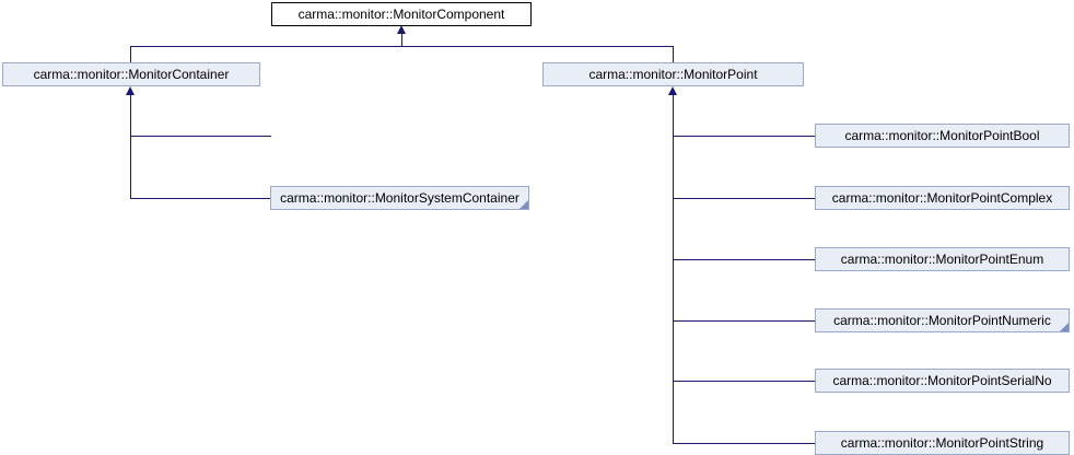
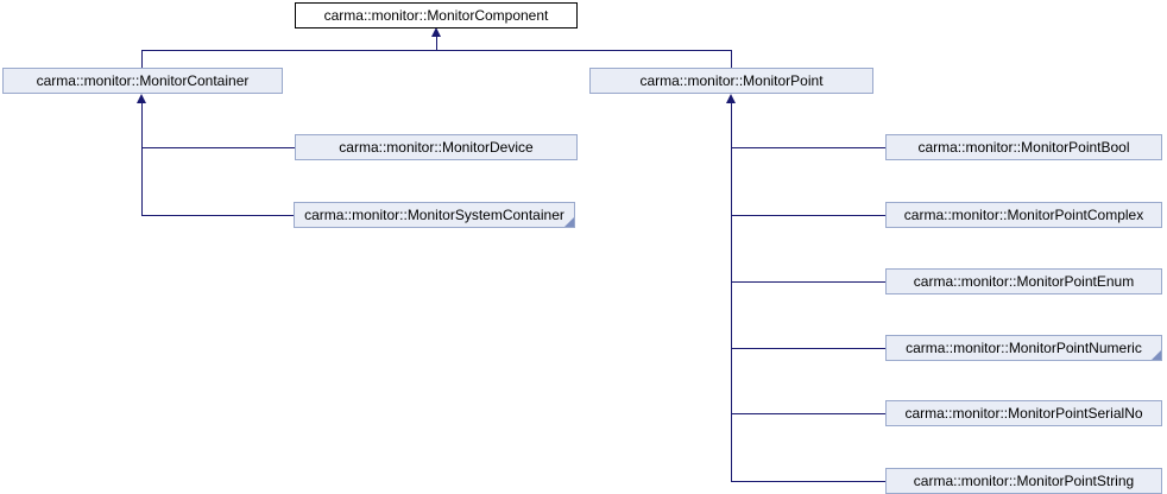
  carma::monitor::MonitorComponent
  carma::monitor::MonitorContainer
  carma::monitor::MonitorPoint
+ carma::monitor::MonitorDevice
  carma::monitor::MonitorSystemContainer
  carma::monitor::MonitorPointBool
  carma::monitor::MonitorPointComplex
  carma::monitor::MonitorPointEnum
  carma::monitor::MonitorPointNumeric
  carma::monitor::MonitorPointSerialNo
  carma::monitor::MonitorPointString
